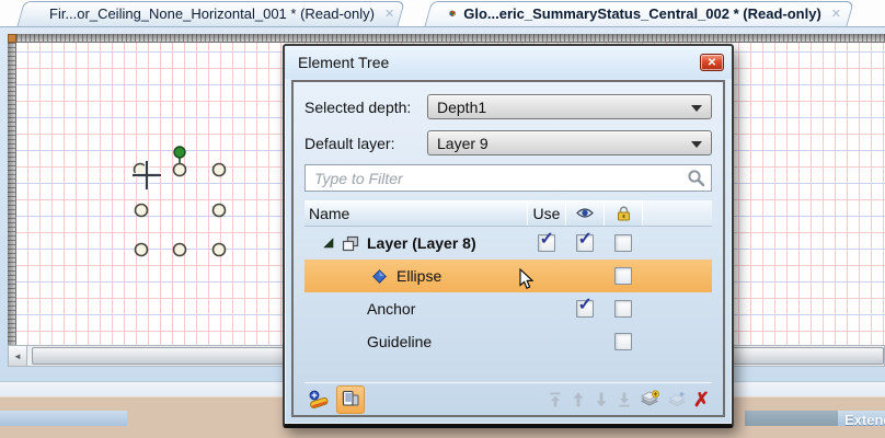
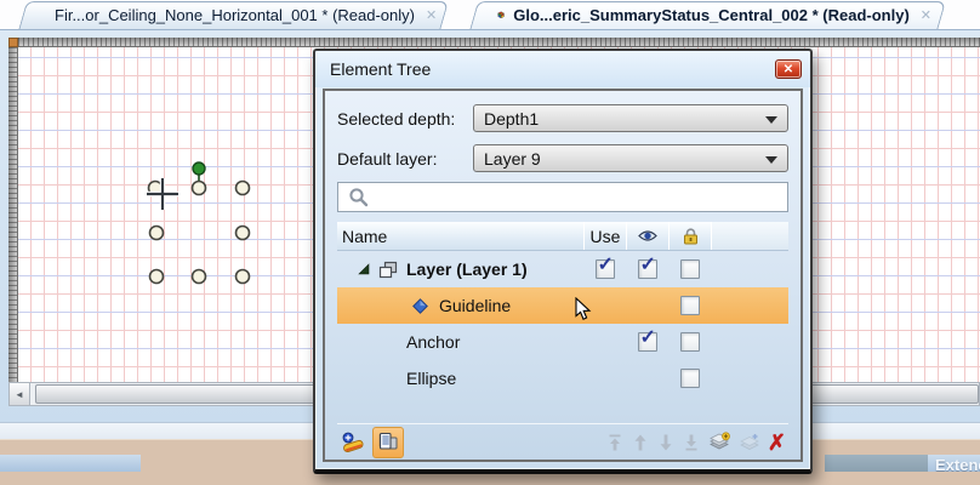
  Fir...or_Ceiling_None_Horizontal_001 * (Read-only)
  ✕
  Glo...eric_SummaryStatus_Central_002 * (Read-only)
  ✕
  ◄
  Element Tree
  ✕
  Selected depth:
  Depth1
  Default layer:
  Layer 9
- Type to Filter
  Name
  Use
- Layer (Layer 8)
+ Layer (Layer 1)
  ✓
  ✓
- Ellipse
+ Guideline
  Anchor
  ✓
- Guideline
+ Ellipse
  ✗
